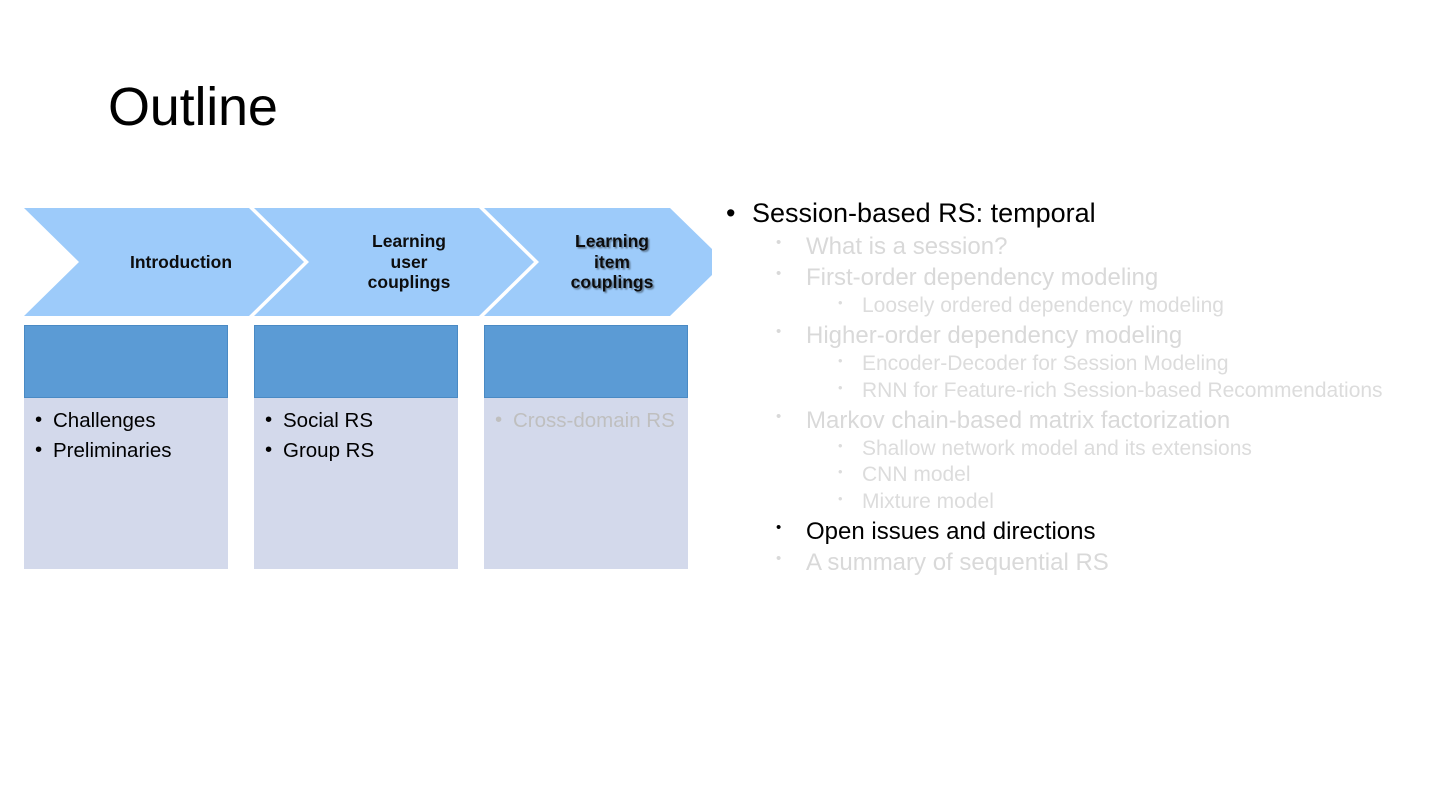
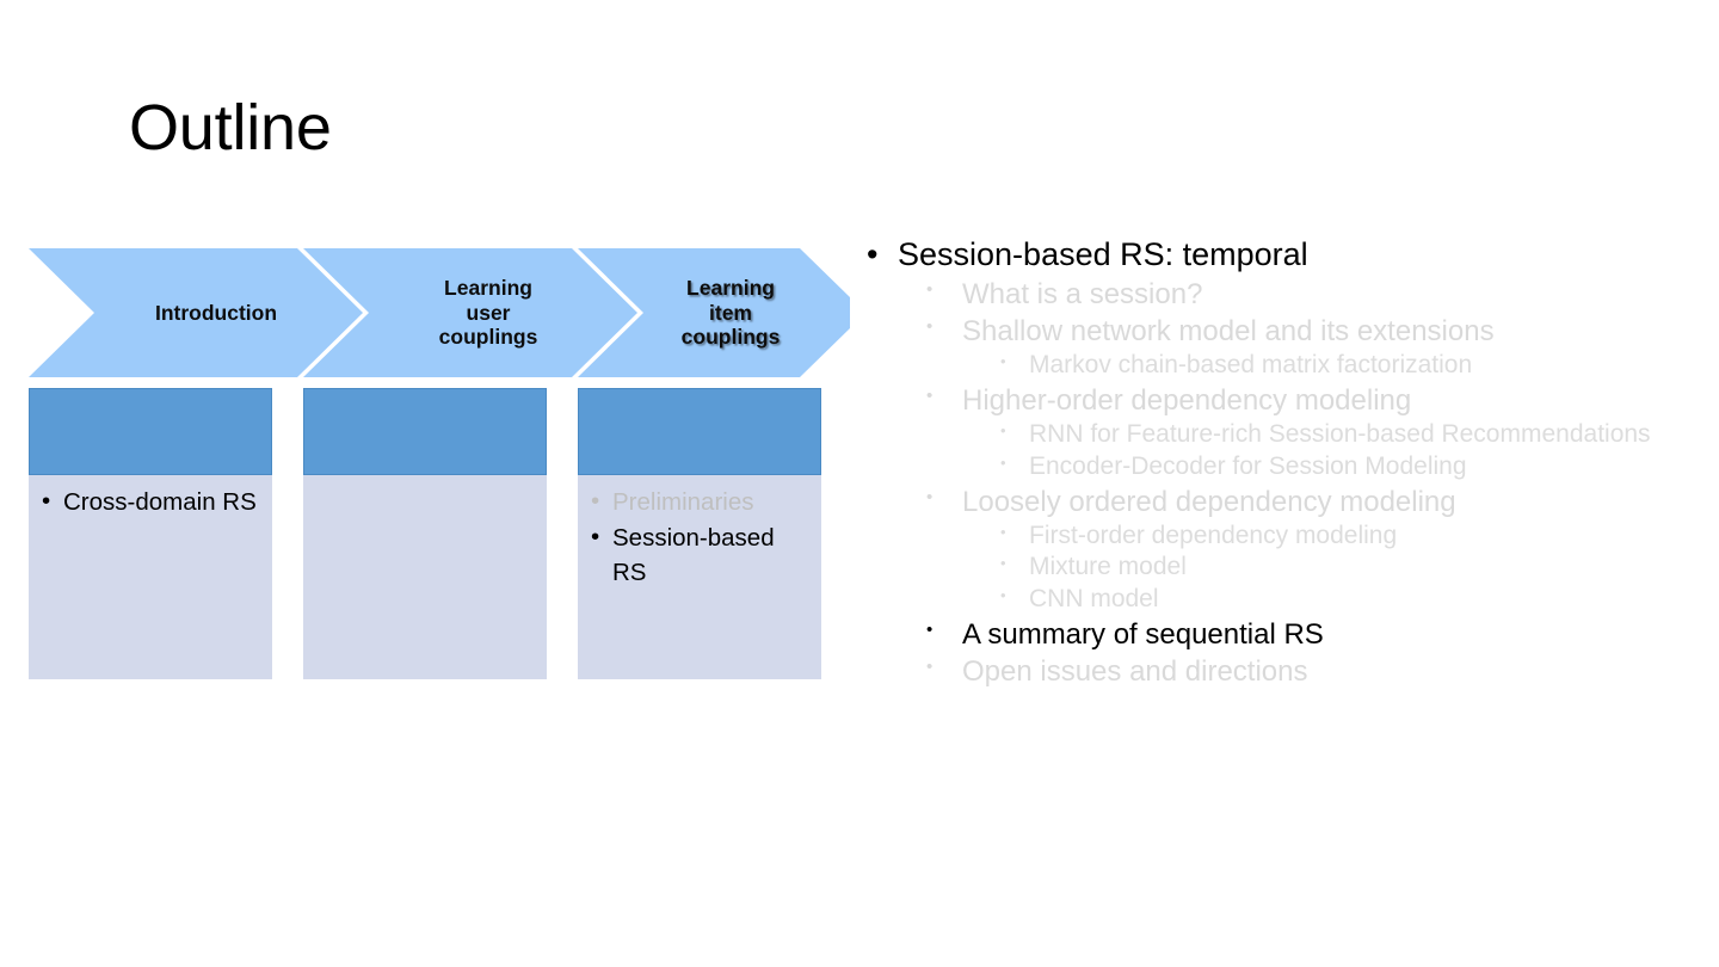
  Outline
  Introduction
  Learning user couplings
  Learning item couplings
- Challenges
- Preliminaries
+ Cross-domain RS
- Social RS
- Group RS
- Cross-domain RS
+ Preliminaries
+ Session-based RS
  •
  Session-based RS: temporal
  •
  What is a session?
  •
- First-order dependency modeling
+ Shallow network model and its extensions
  •
- Loosely ordered dependency modeling
+ Markov chain-based matrix factorization
  •
  Higher-order dependency modeling
  •
- Encoder-Decoder for Session Modeling
+ RNN for Feature-rich Session-based Recommendations
  •
- RNN for Feature-rich Session-based Recommendations
+ Encoder-Decoder for Session Modeling
  •
- Markov chain-based matrix factorization
+ Loosely ordered dependency modeling
  •
- Shallow network model and its extensions
+ First-order dependency modeling
  •
- CNN model
+ Mixture model
  •
- Mixture model
+ CNN model
  •
- Open issues and directions
+ A summary of sequential RS
  •
- A summary of sequential RS
+ Open issues and directions
